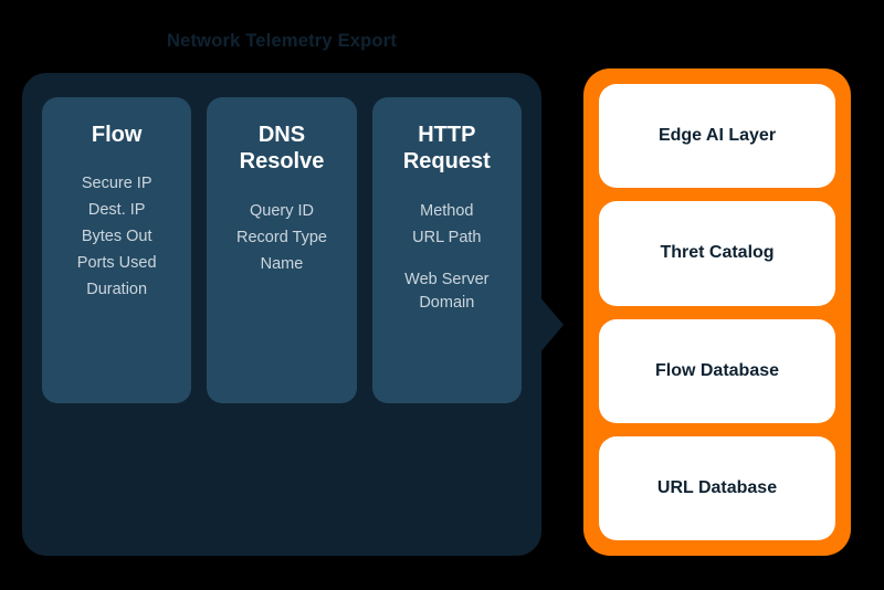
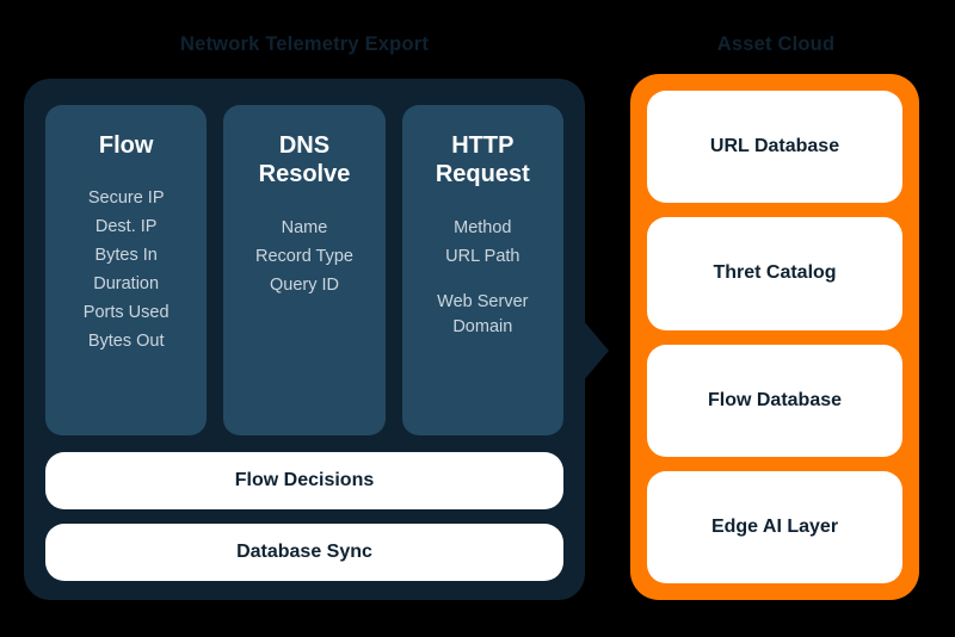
  Network Telemetry Export
+ Asset Cloud
  Flow
  Secure IP
  Dest. IP
+ Bytes In
- Bytes Out
+ Duration
  Ports Used
- Duration
+ Bytes Out
  DNS
  Resolve
- Query ID
+ Name
  Record Type
- Name
+ Query ID
  HTTP
  Request
  Method
  URL Path
  Web Server
  Domain
+ Flow Decisions
+ Database Sync
- Edge AI Layer
+ URL Database
  Thret Catalog
  Flow Database
- URL Database
+ Edge AI Layer
